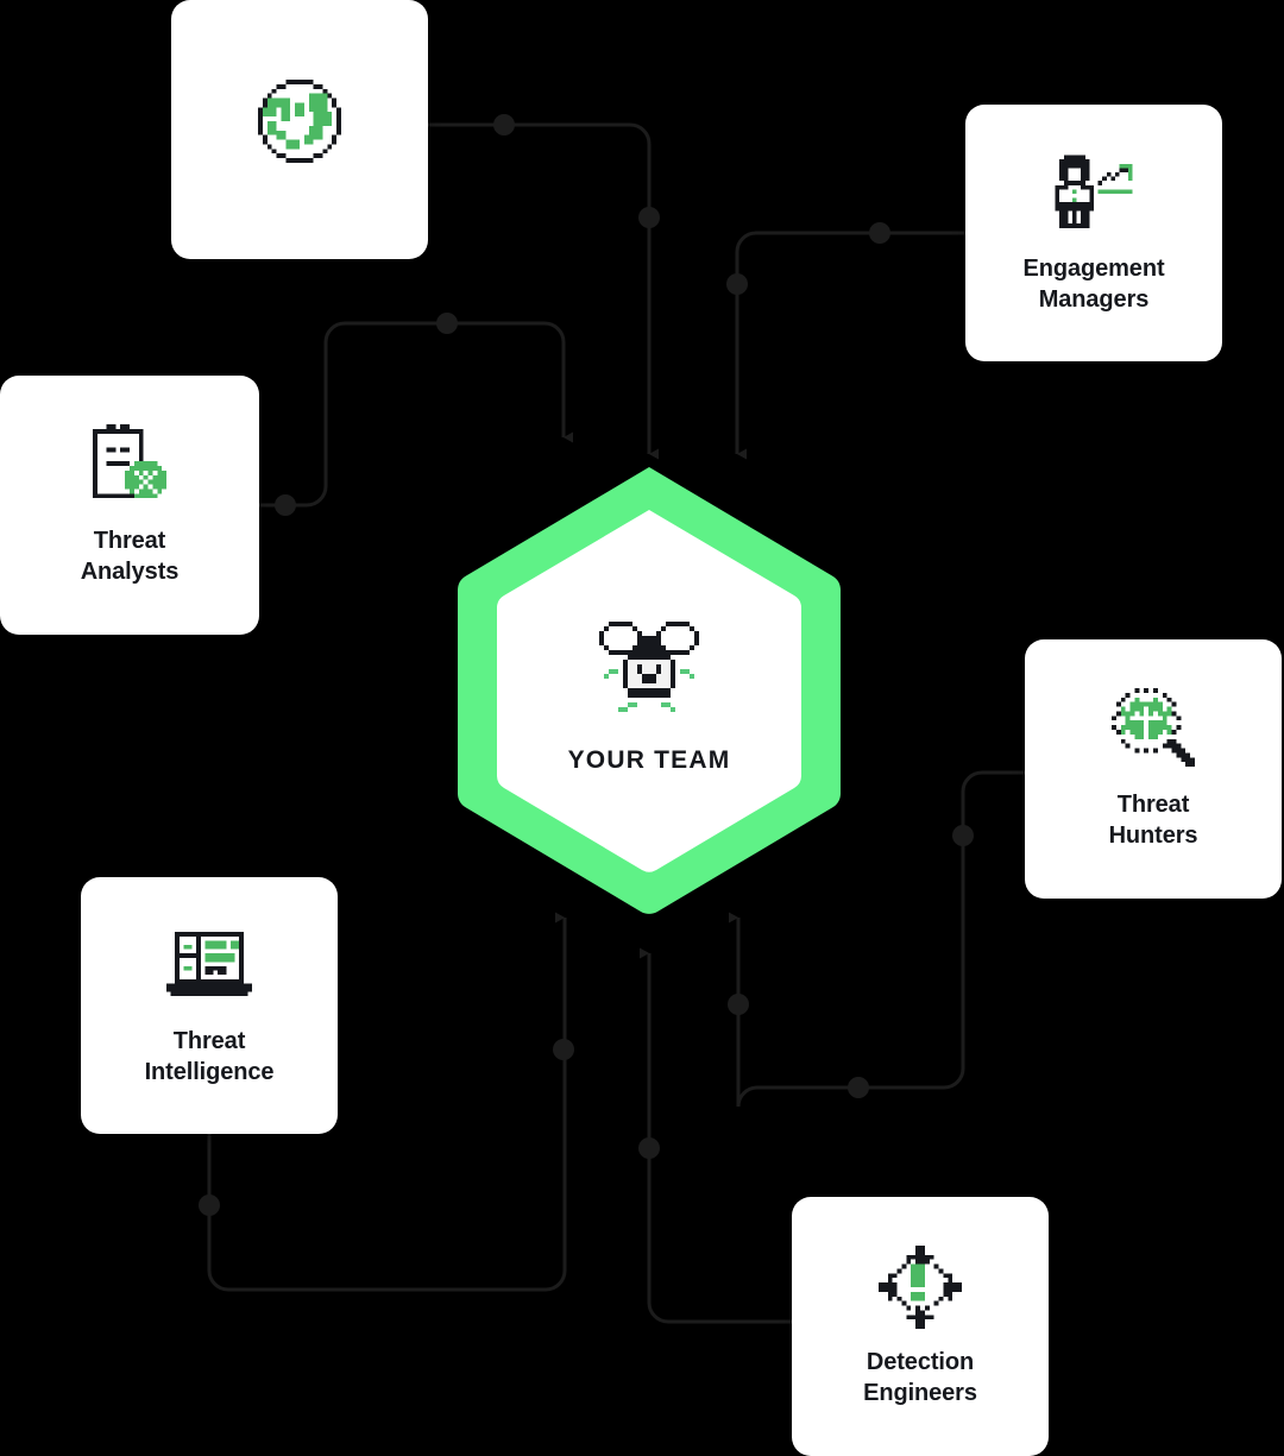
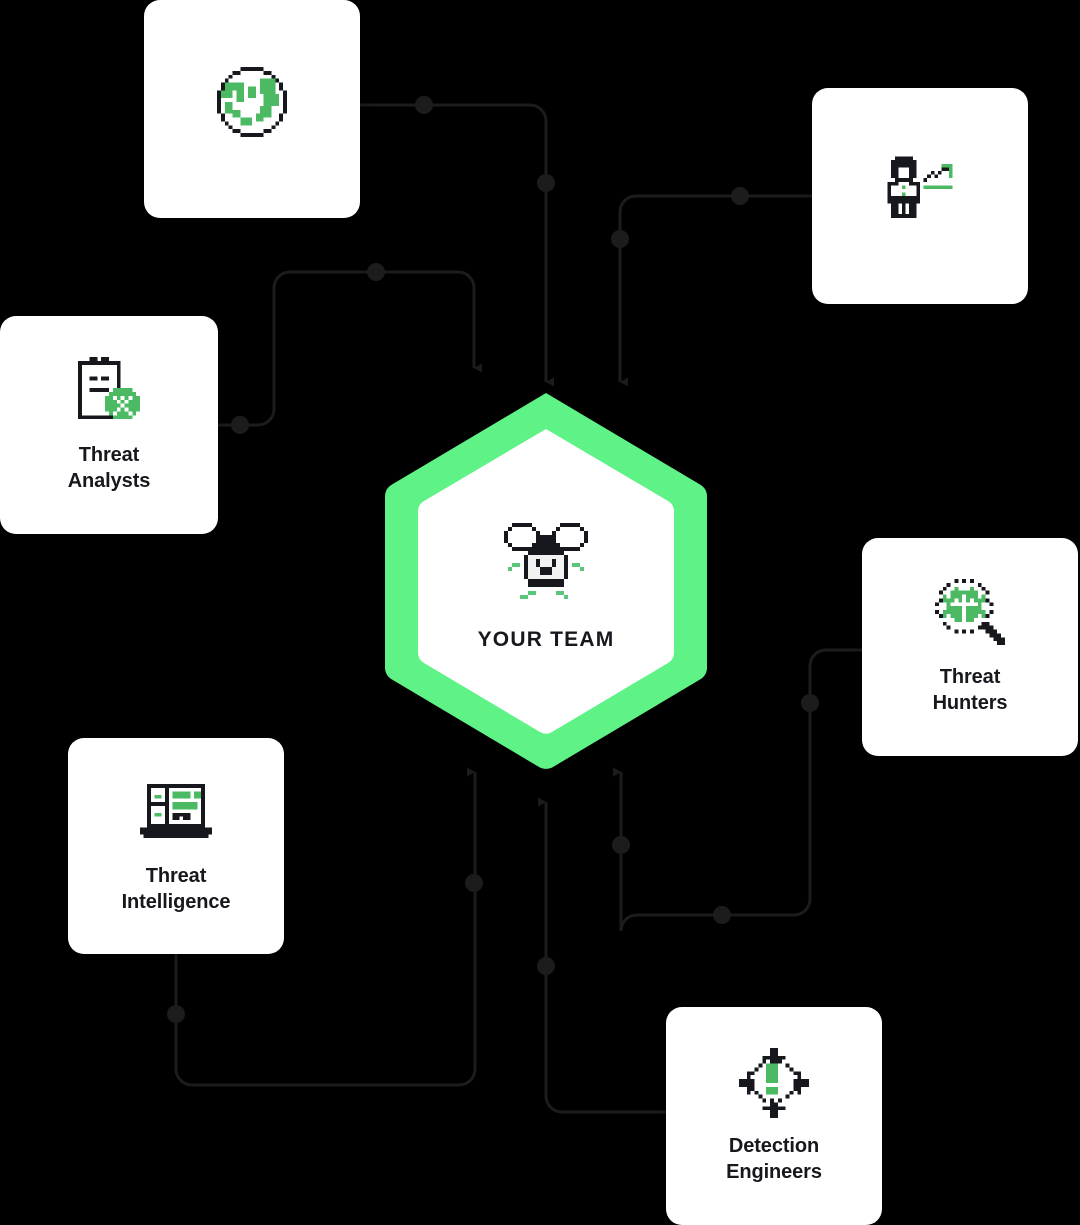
  YOUR TEAM
- Engagement
- Managers
  Threat
  Analysts
  Threat
  Hunters
  Threat
  Intelligence
  Detection
  Engineers
